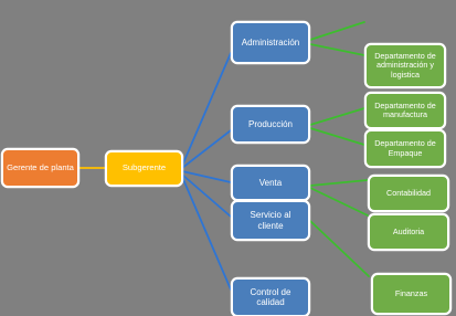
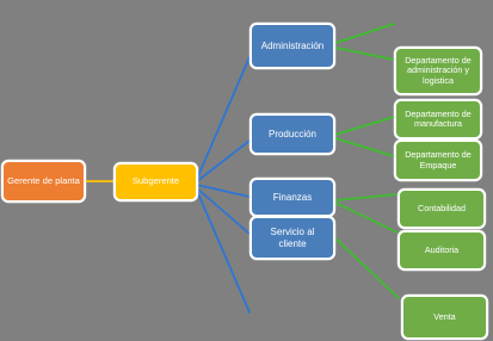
  Gerente de planta
  Subgerente
  Administración
  Producción
- Venta
+ Finanzas
  Servicio al cliente
- Control de calidad
  Departamento de administración y logistica
  Departamento de manufactura
  Departamento de Empaque
  Contabilidad
  Auditoria
- Finanzas
+ Venta
